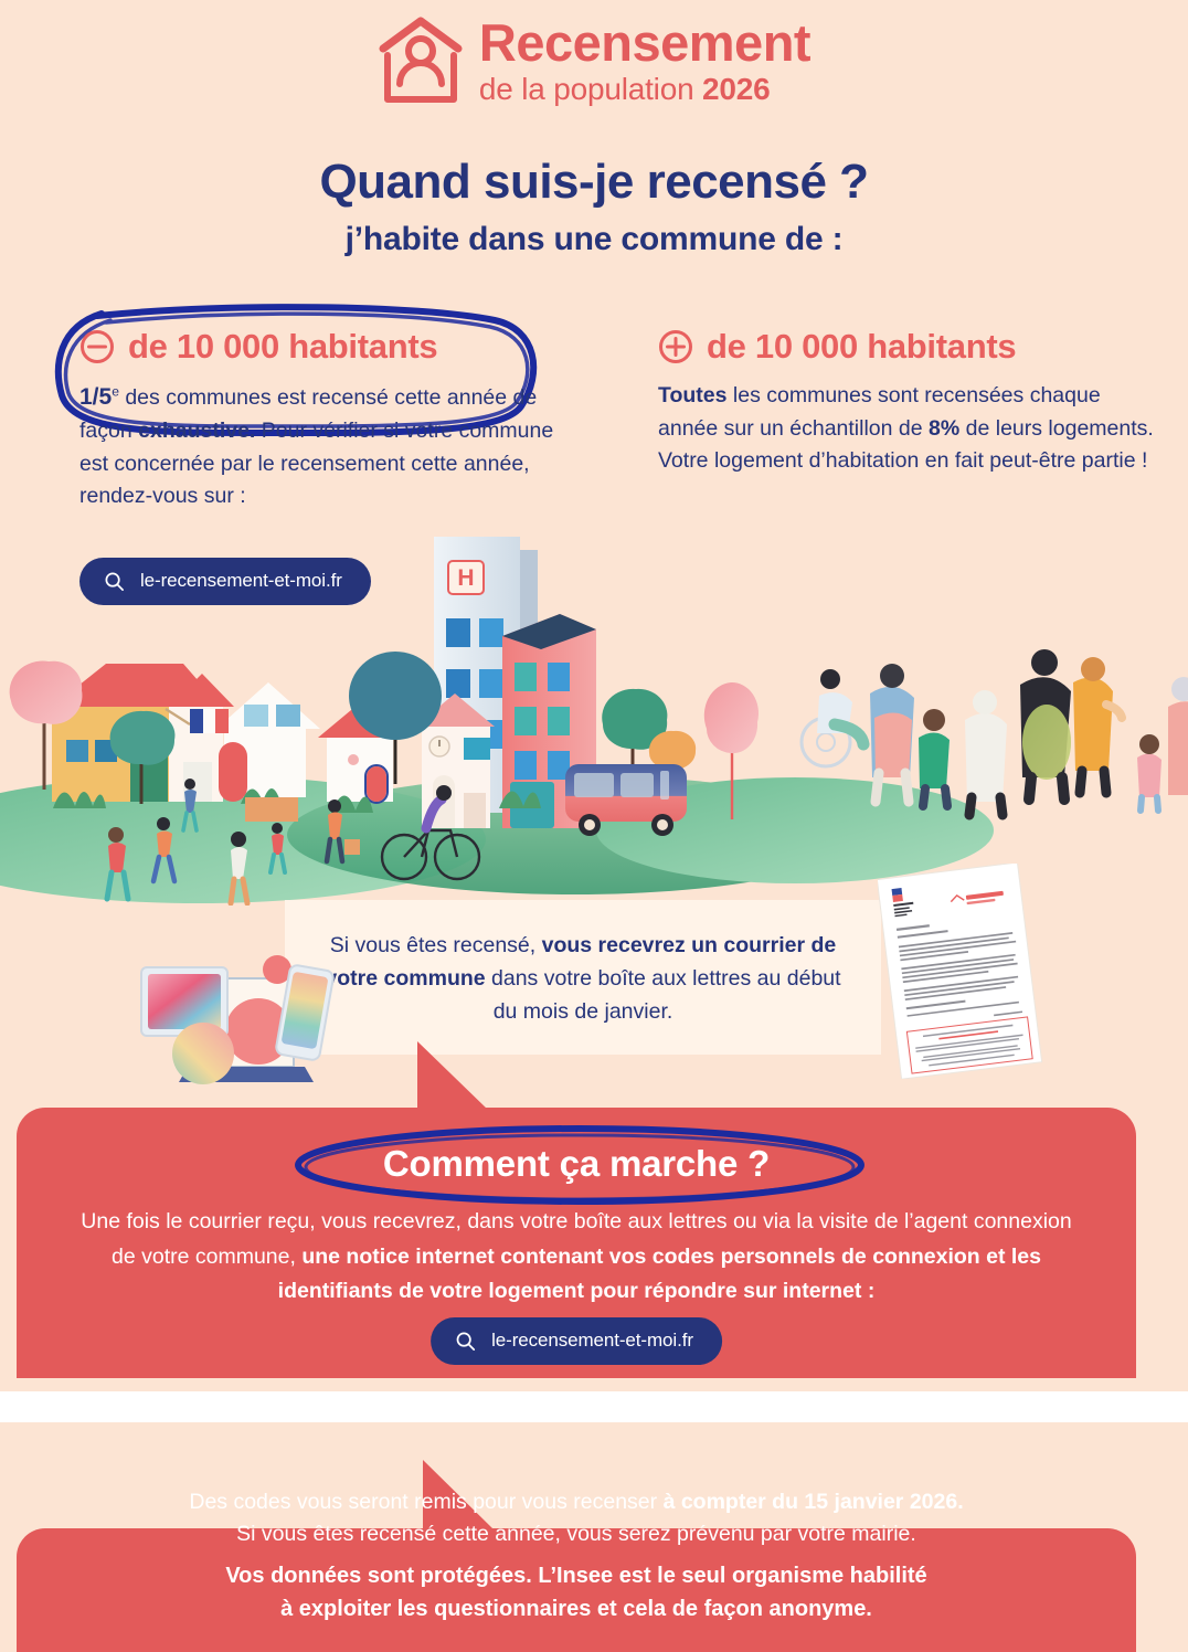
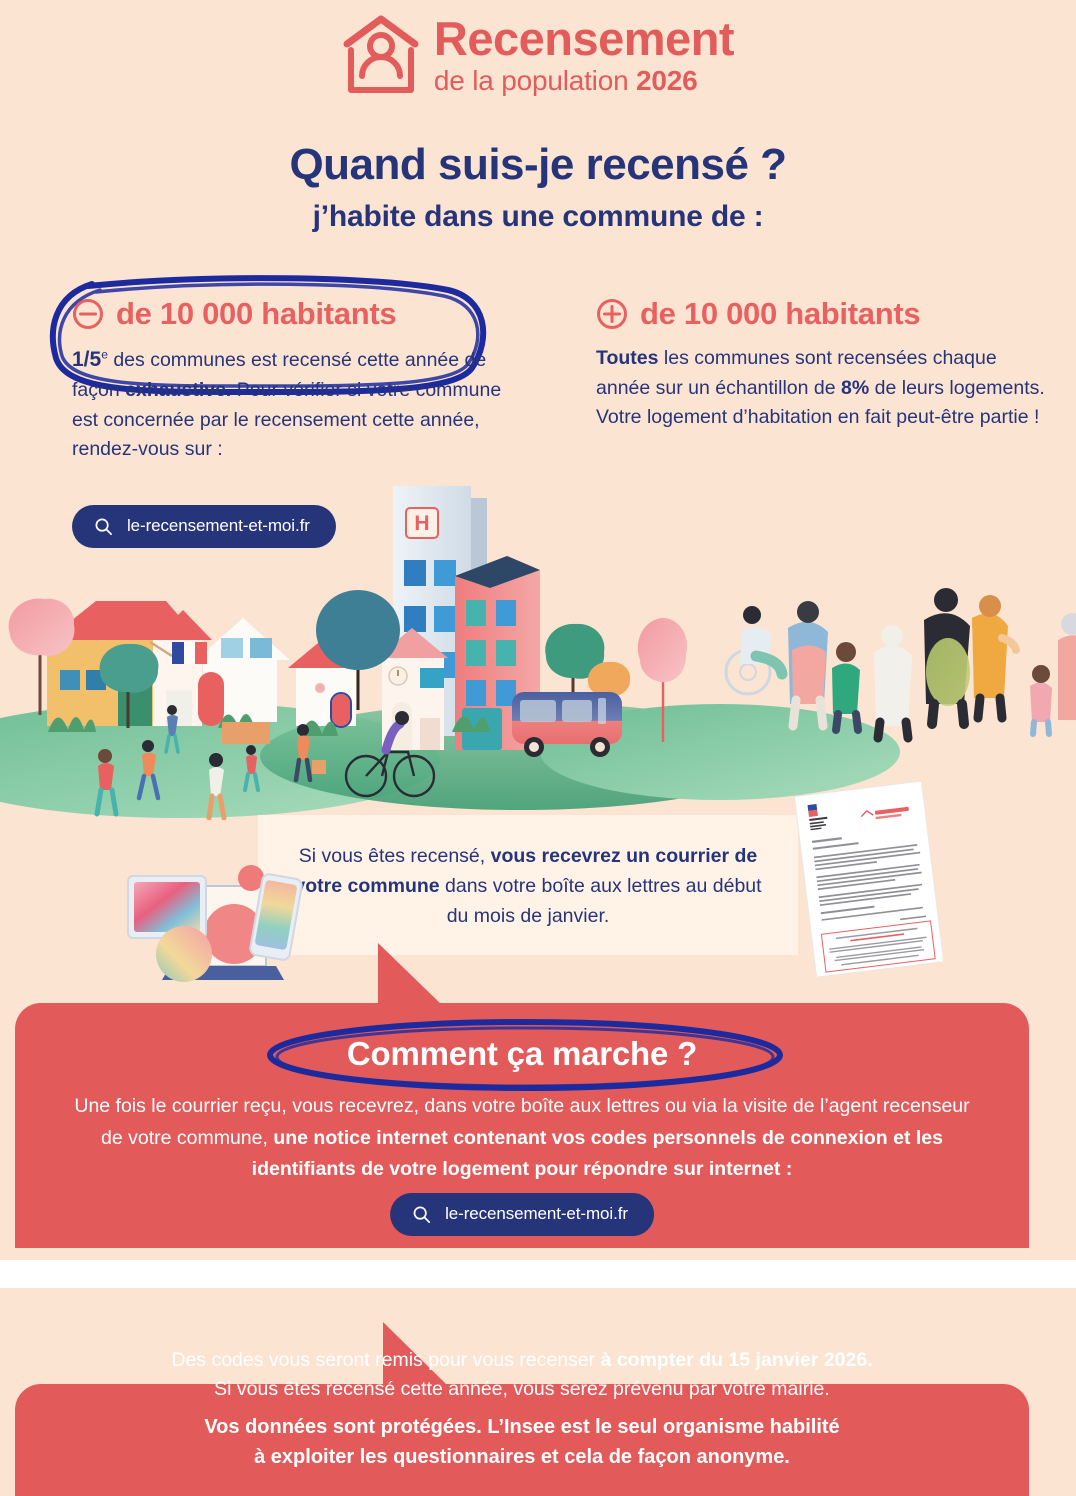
  Recensement
  de la population 2026
  Quand suis-je recensé ?
  j’habite dans une commune de :
  de 10 000 habitants
  1/5e des communes est recensé cette année de façon exhaustive. Pour vérifier si votre commune est concernée par le recensement cette année, rendez-vous sur :
  le-recensement-et-moi.fr
  de 10 000 habitants
  Toutes les communes sont recensées chaque année sur un échantillon de 8% de leurs logements. Votre logement d’habitation en fait peut-être partie !
  H
  Si vous êtes recensé, vous recevrez un courrier de otre commune dans votre boîte aux lettres au début du mois de janvier.
  Comment ça marche ?
- Une fois le courrier reçu, vous recevrez, dans votre boîte aux lettres ou via la visite de l’agent connexion de votre commune, une notice internet contenant vos codes personnels de connexion et les identifiants de votre logement pour répondre sur internet :
+ Une fois le courrier reçu, vous recevrez, dans votre boîte aux lettres ou via la visite de l’agent recenseur de votre commune, une notice internet contenant vos codes personnels de connexion et les identifiants de votre logement pour répondre sur internet :
  le-recensement-et-moi.fr
  Des codes vous seront remis pour vous recenser à compter du 15 janvier 2026.
  Si vous êtes recensé cette année, vous serez prévenu par votre mairie.
  Vos données sont protégées. L’Insee est le seul organisme habilité
  à exploiter les questionnaires et cela de façon anonyme.
